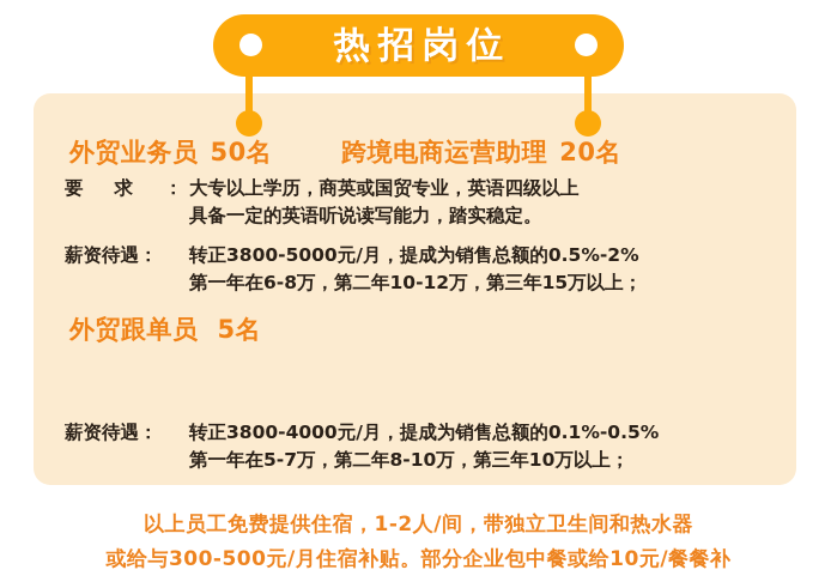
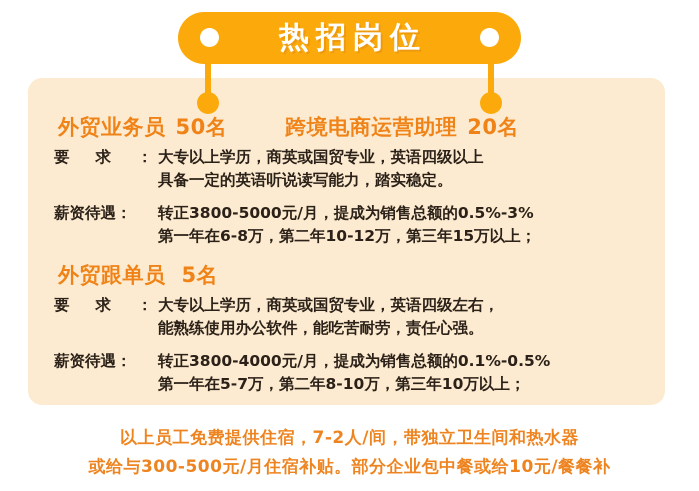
  热招岗位
  外贸业务员 50名 跨境电商运营助理 20名
  要求： 大专以上学历，商英或国贸专业，英语四级以上
  具备一定的英语听说读写能力，踏实稳定。
- 薪资待遇： 转正3800-5000元/月，提成为销售总额的0.5%-2%
+ 薪资待遇： 转正3800-5000元/月，提成为销售总额的0.5%-3%
  第一年在6-8万，第二年10-12万，第三年15万以上；
  外贸跟单员 5名
+ 要求： 大专以上学历，商英或国贸专业，英语四级左右，
+ 能熟练使用办公软件，能吃苦耐劳，责任心强。
  薪资待遇： 转正3800-4000元/月，提成为销售总额的0.1%-0.5%
  第一年在5-7万，第二年8-10万，第三年10万以上；
- 以上员工免费提供住宿，1-2人/间，带独立卫生间和热水器
+ 以上员工免费提供住宿，7-2人/间，带独立卫生间和热水器
  或给与300-500元/月住宿补贴。部分企业包中餐或给10元/餐餐补
